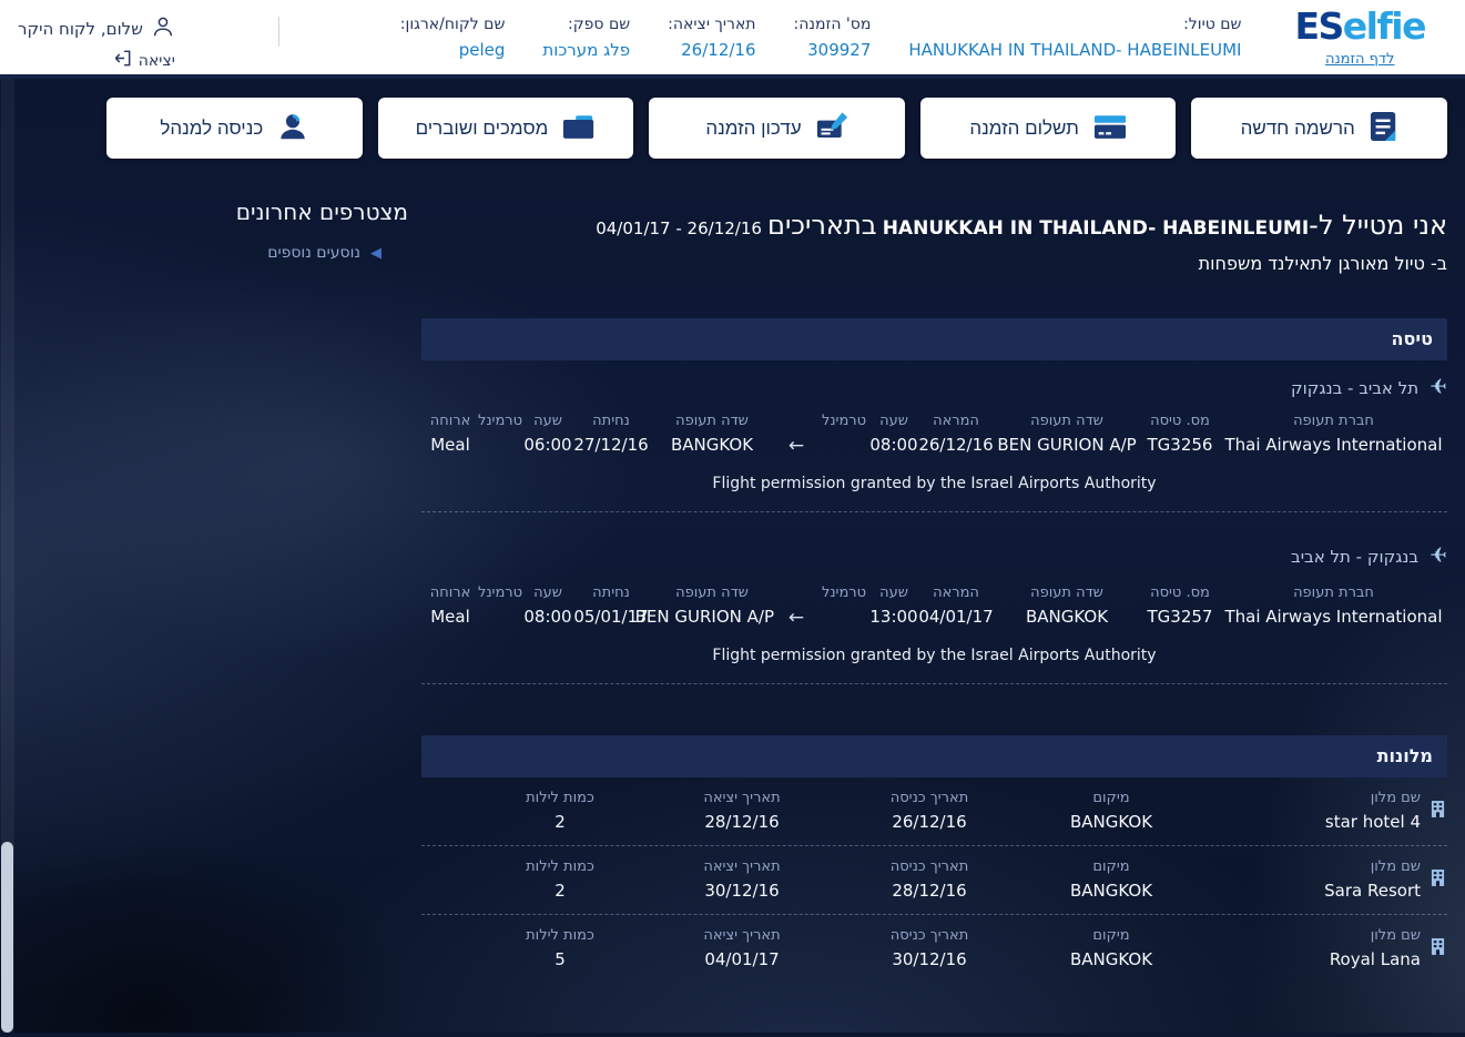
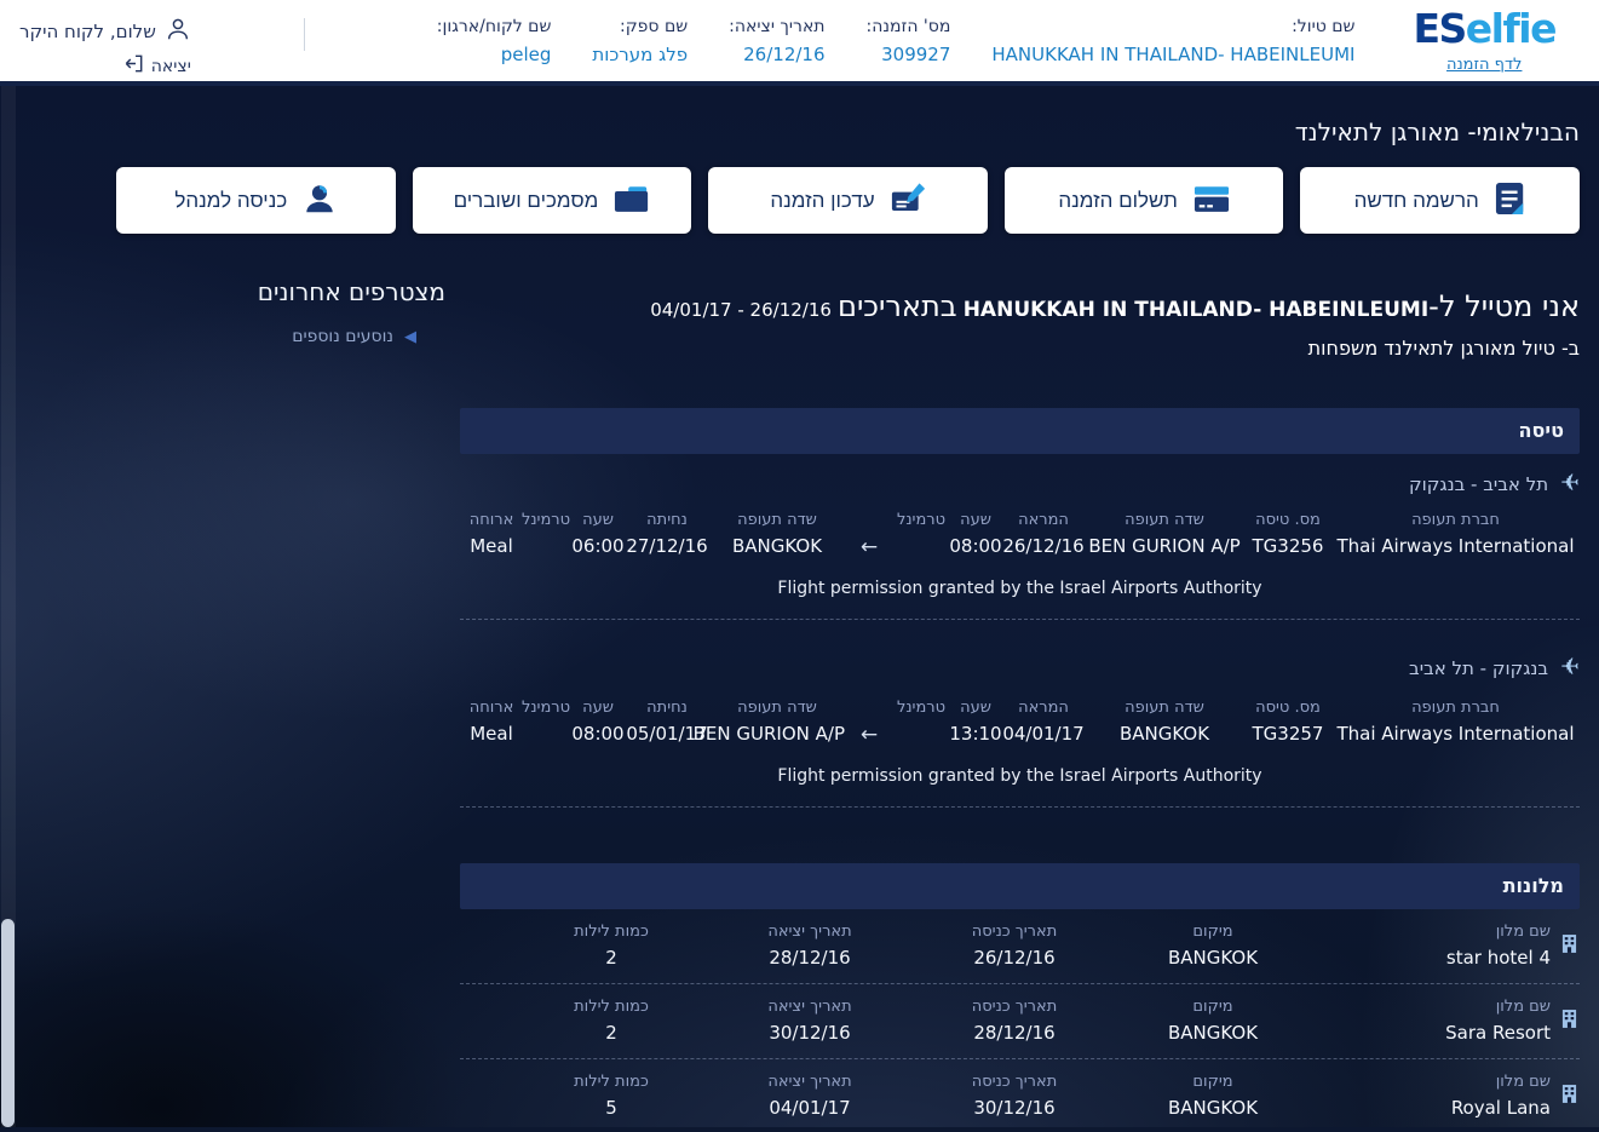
  ESelfie
  לדף הזמנה
  שם טיול:
  HANUKKAH IN THAILAND- HABEINLEUMI
  מס' הזמנה:
  309927
  תאריך יציאה:
  26/12/16
  שם ספק:
  פלג מערכות
  שם לקוח/ארגון:
  peleg
  שלום, לקוח היקר
  יציאה
+ הבנילאומי- מאורגן לתאילנד
  הרשמה חדשה
  תשלום הזמנה
  עדכון הזמנה
  מסמכים ושוברים
  כניסה למנהל
  אני מטייל ל-HANUKKAH IN THAILAND- HABEINLEUMI בתאריכים 26/12/16 - 04/01/17
  ב- טיול מאורגן לתאילנד משפחות
  טיסה
  תל אביב - בנגקוק
  חברת תעופה
  Thai Airways International
  מס. טיסה
  TG3256
  שדה תעופה
  BEN GURION A/P
  המראה
  26/12/16
  שעה
  08:00
  טרמינל
  ←
  שדה תעופה
  BANGKOK
  נחיתה
  27/12/16
  שעה
  06:00
  טרמינל
  ארוחה
  Meal
  Flight permission granted by the Israel Airports Authority
  בנגקוק - תל אביב
  חברת תעופה
  Thai Airways International
  מס. טיסה
  TG3257
  שדה תעופה
  BANGKOK
  המראה
  04/01/17
  שעה
- 13:00
+ 13:10
  טרמינל
  ←
  שדה תעופה
  BEN GURION A/P
  נחיתה
  05/01/17
  שעה
  08:00
  טרמינל
  ארוחה
  Meal
  Flight permission granted by the Israel Airports Authority
  מלונות
  שם מלון
  4 star hotel
  מיקום
  BANGKOK
  תאריך כניסה
  26/12/16
  תאריך יציאה
  28/12/16
  כמות לילות
  2
  שם מלון
  Sara Resort
  מיקום
  BANGKOK
  תאריך כניסה
  28/12/16
  תאריך יציאה
  30/12/16
  כמות לילות
  2
  שם מלון
  Royal Lana
  מיקום
  BANGKOK
  תאריך כניסה
  30/12/16
  תאריך יציאה
  04/01/17
  כמות לילות
  5
  מצטרפים אחרונים
  ◀
  נוסעים נוספים
